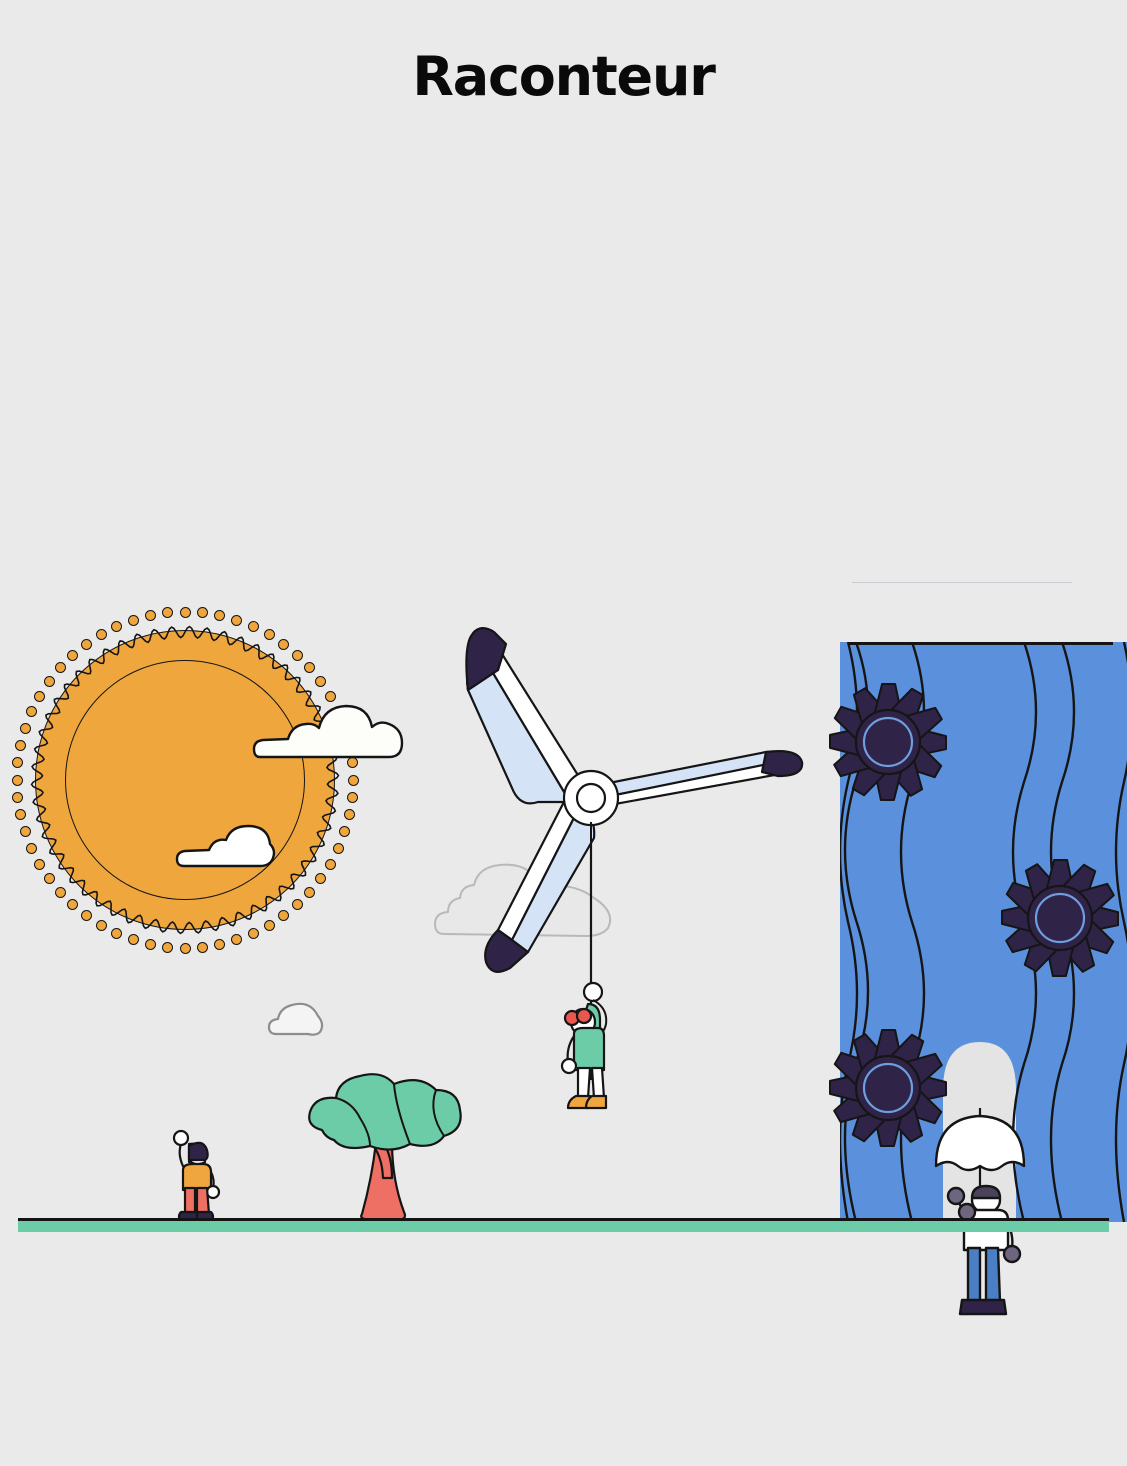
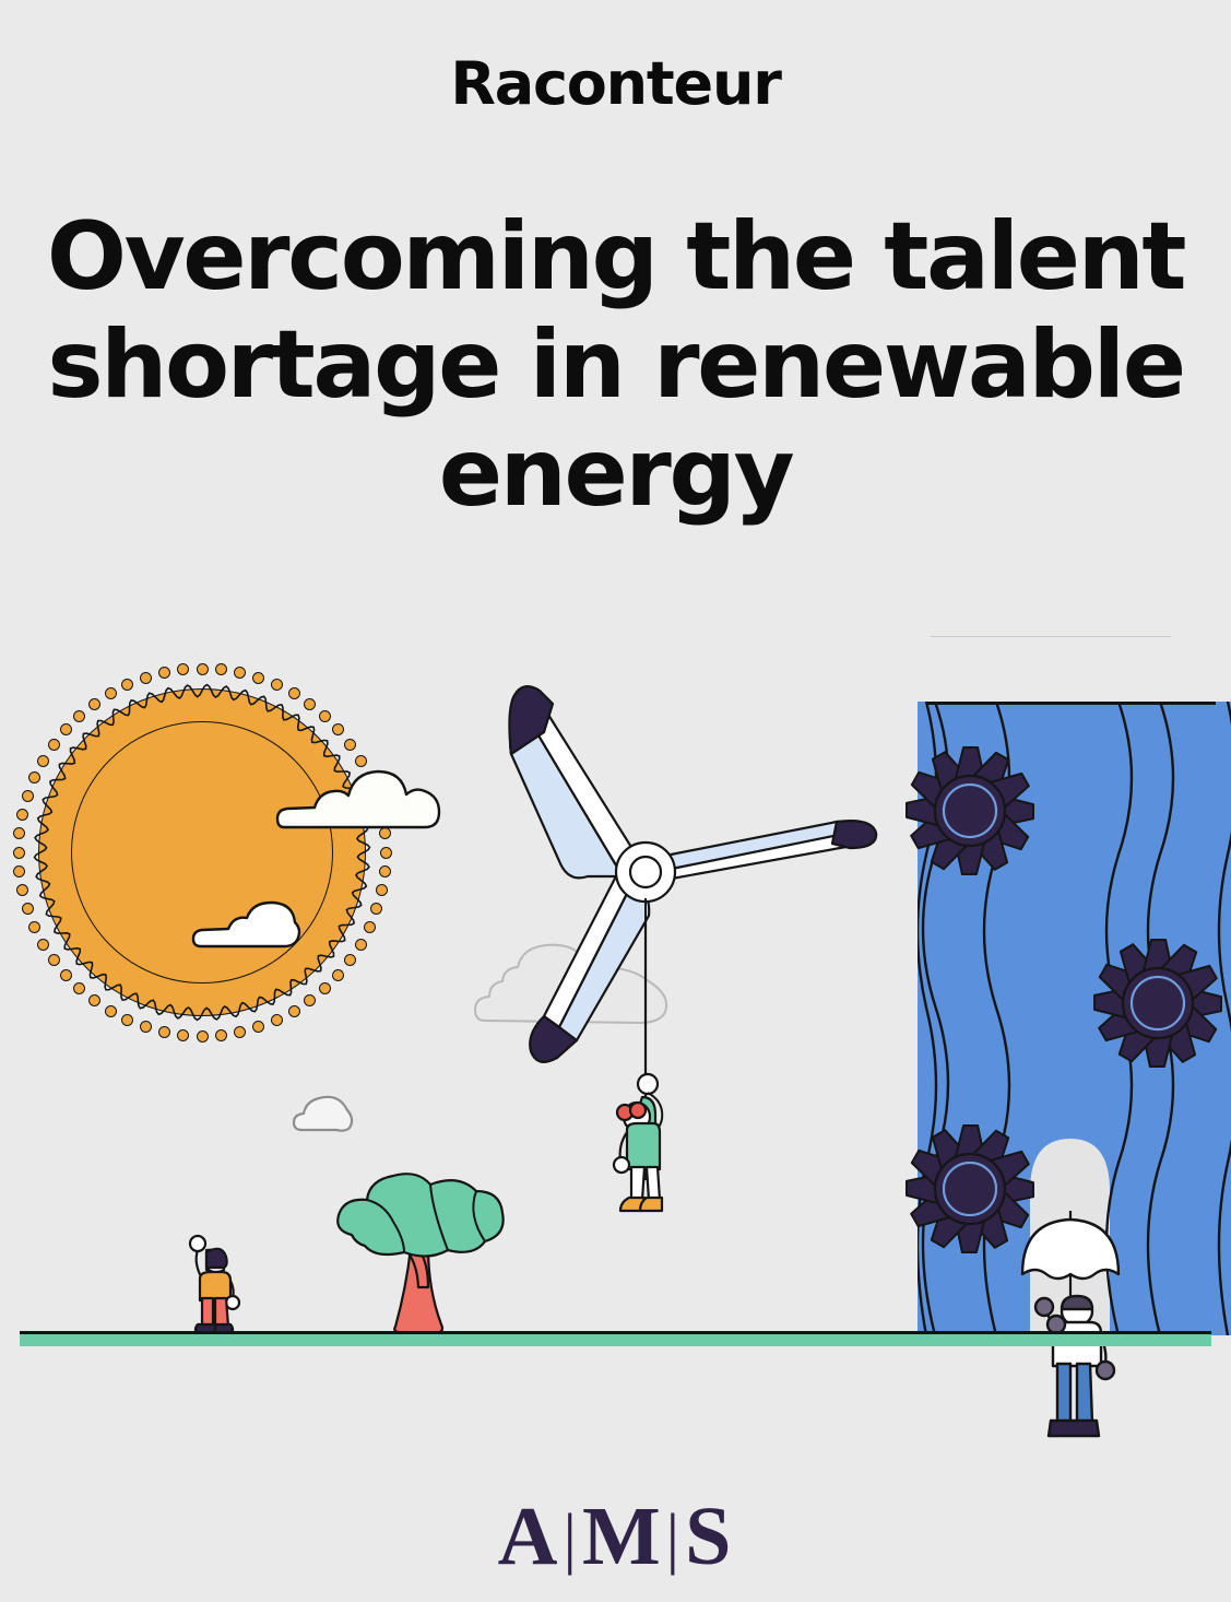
  Raconteur
+ Overcoming the talent shortage in renewable energy
+ A|M|S
